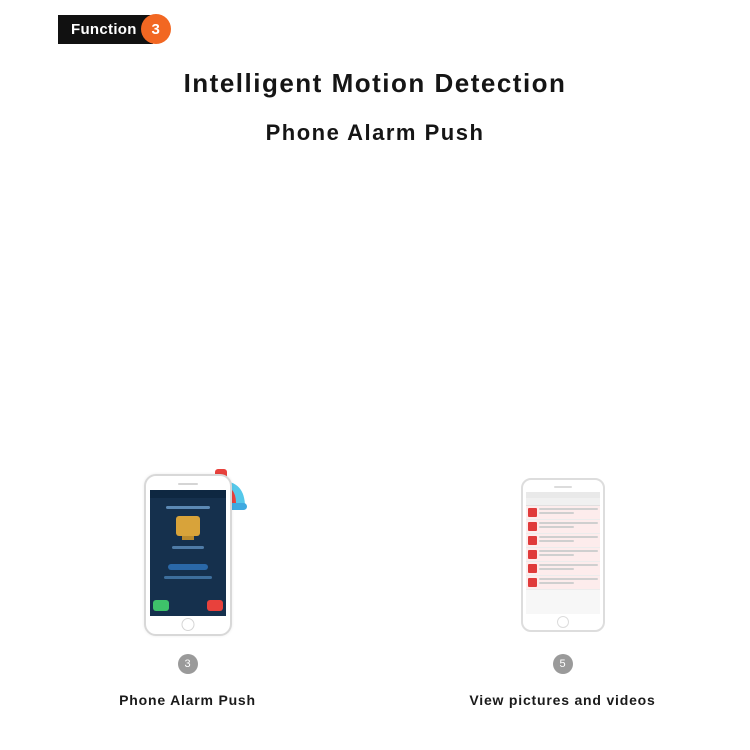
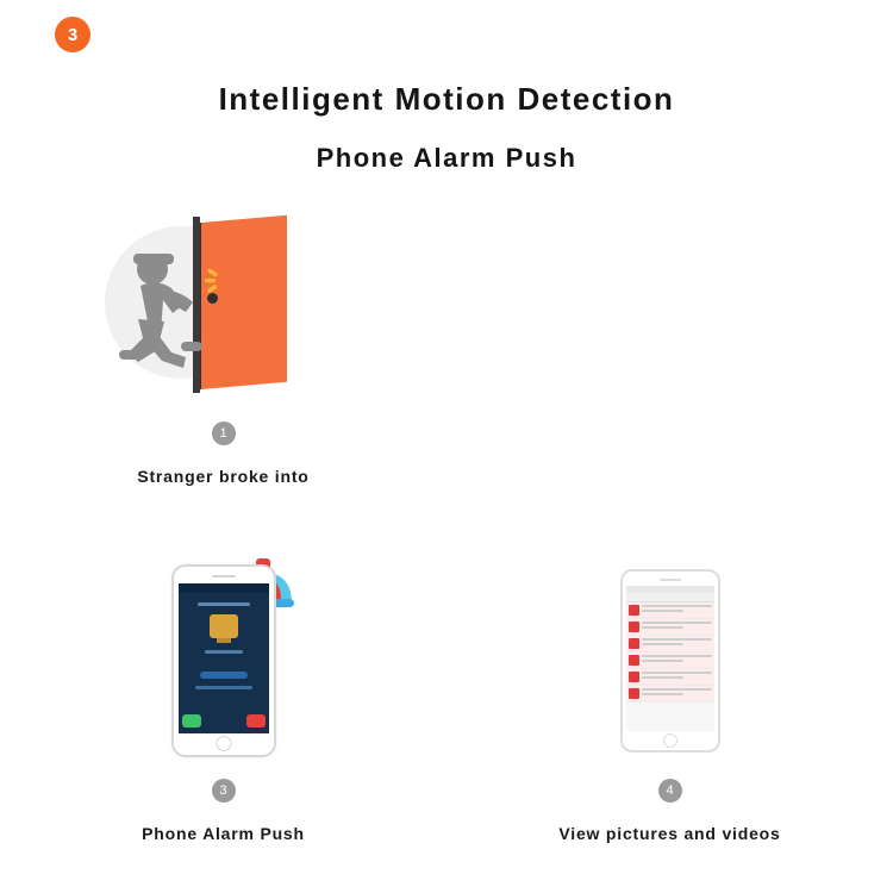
- Function
  3
  Intelligent Motion Detection
  Phone Alarm Push
+ 1
+ Stranger broke into
  3
  Phone Alarm Push
- 5
+ 4
  View pictures and videos
